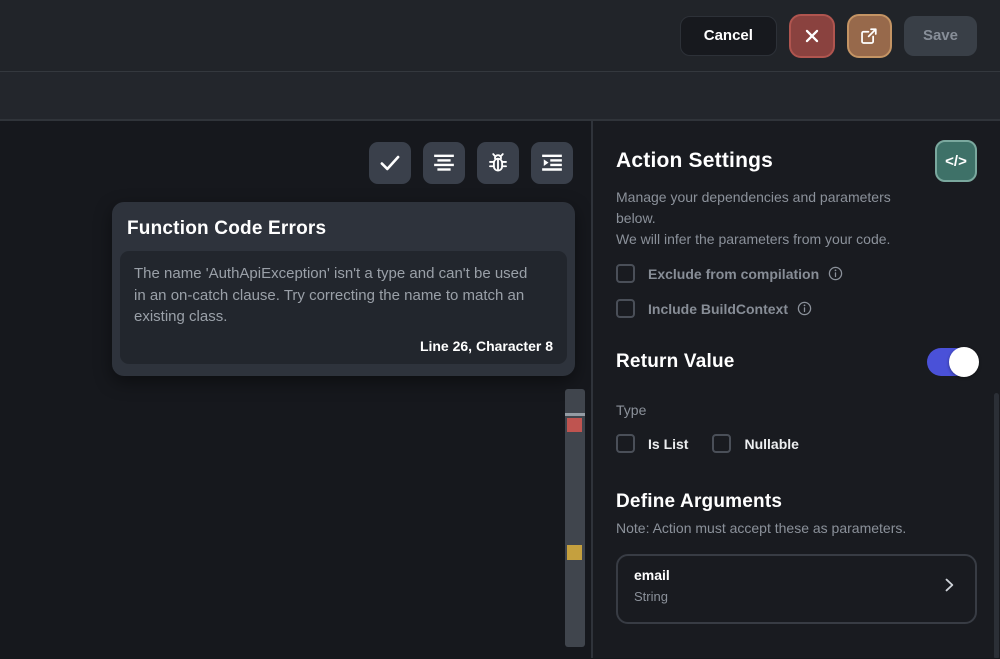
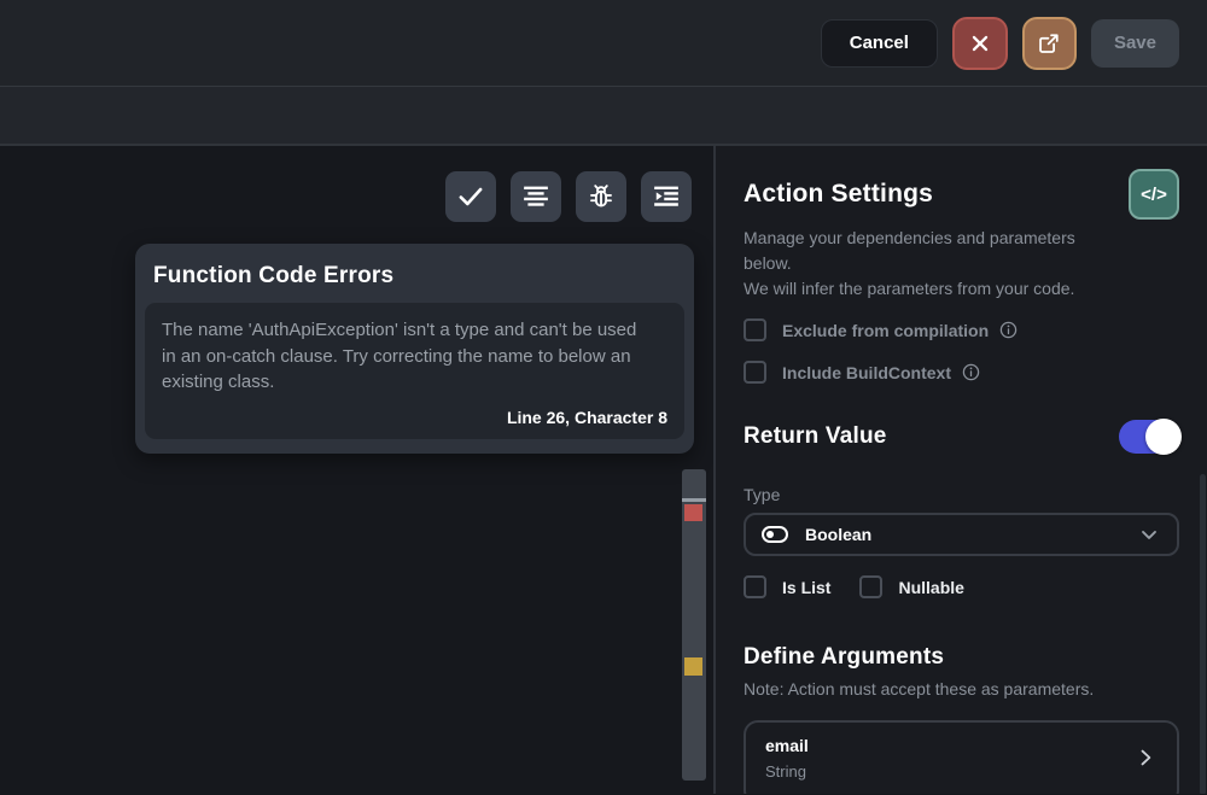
  Cancel
  Save
  Function Code Errors
- The name 'AuthApiException' isn't a type and can't be used in an on-catch clause. Try correcting the name to match an existing class.
+ The name 'AuthApiException' isn't a type and can't be used in an on-catch clause. Try correcting the name to below an existing class.
  Line 26, Character 8
  Action Settings
  </>
  Manage your dependencies and parameters below.
  We will infer the parameters from your code.
  Exclude from compilation
  Include BuildContext
  Return Value
  Type
+ Boolean
  Is List
  Nullable
  Define Arguments
  Note: Action must accept these as parameters.
  email
  String
